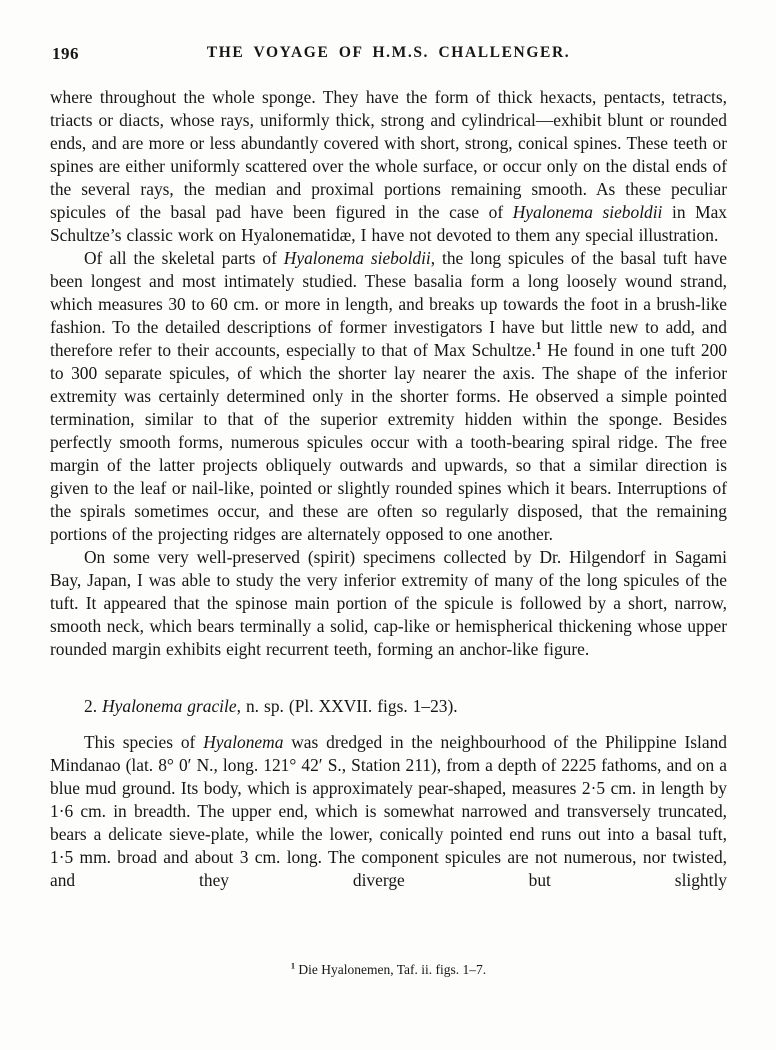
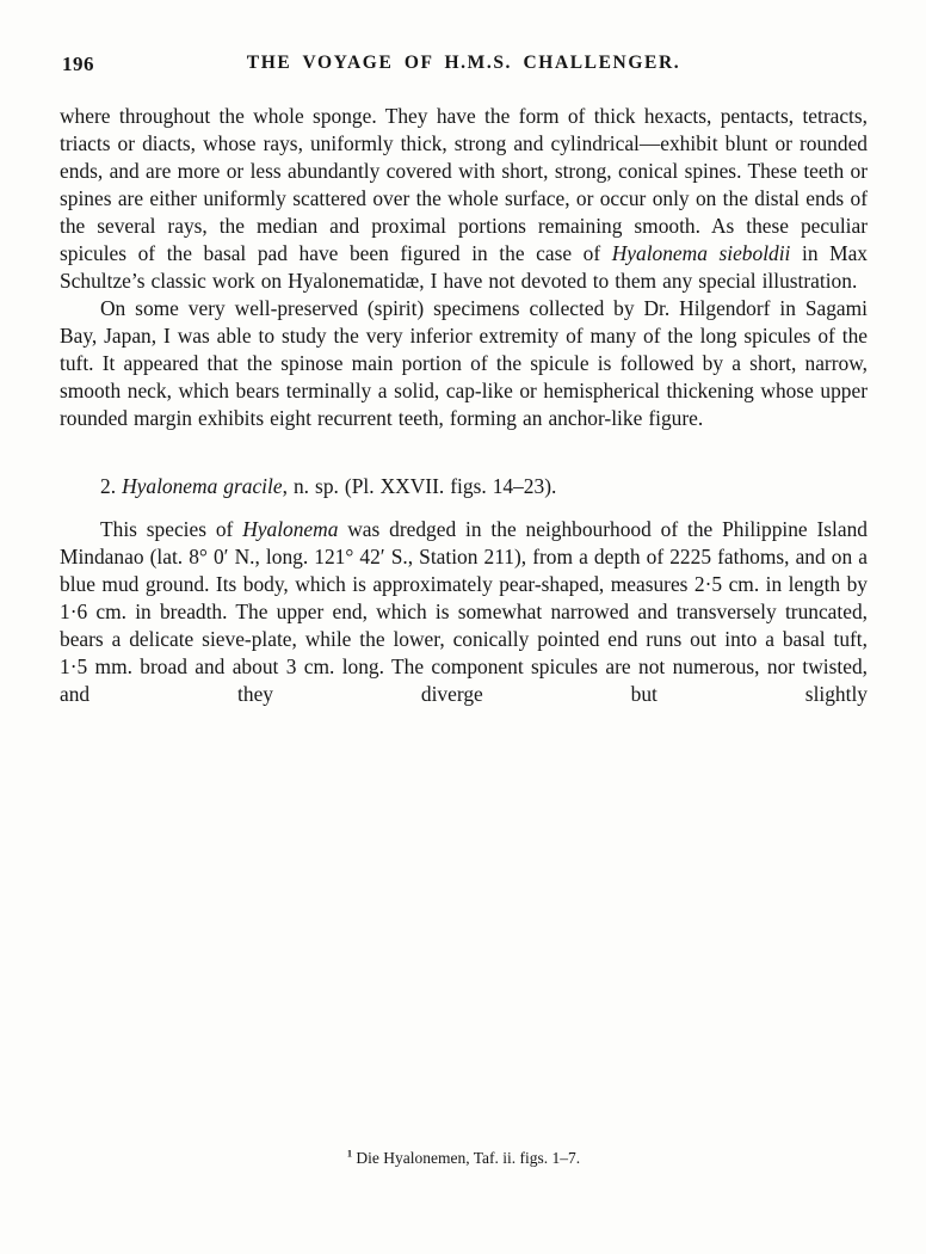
  196
  THE VOYAGE OF H.M.S. CHALLENGER.
  where throughout the whole sponge. They have the form of thick hexacts, pentacts, tetracts, triacts or diacts, whose rays, uniformly thick, strong and cylindrical—exhibit blunt or rounded ends, and are more or less abundantly covered with short, strong, conical spines. These teeth or spines are either uniformly scattered over the whole surface, or occur only on the distal ends of the several rays, the median and proximal portions remaining smooth. As these peculiar spicules of the basal pad have been figured in the case of Hyalonema sieboldii in Max Schultze’s classic work on Hyalonematidæ, I have not devoted to them any special illustration.
- Of all the skeletal parts of Hyalonema sieboldii, the long spicules of the basal tuft have been longest and most intimately studied. These basalia form a long loosely wound strand, which measures 30 to 60 cm. or more in length, and breaks up towards the foot in a brush-like fashion. To the detailed descriptions of former investigators I have but little new to add, and therefore refer to their accounts, especially to that of Max Schultze.1 He found in one tuft 200 to 300 separate spicules, of which the shorter lay nearer the axis. The shape of the inferior extremity was certainly determined only in the shorter forms. He observed a simple pointed termination, similar to that of the superior extremity hidden within the sponge. Besides perfectly smooth forms, numerous spicules occur with a tooth-bearing spiral ridge. The free margin of the latter projects obliquely outwards and upwards, so that a similar direction is given to the leaf or nail-like, pointed or slightly rounded spines which it bears. Interruptions of the spirals sometimes occur, and these are often so regularly disposed, that the remaining portions of the projecting ridges are alternately opposed to one another.
  On some very well-preserved (spirit) specimens collected by Dr. Hilgendorf in Sagami Bay, Japan, I was able to study the very inferior extremity of many of the long spicules of the tuft. It appeared that the spinose main portion of the spicule is followed by a short, narrow, smooth neck, which bears terminally a solid, cap-like or hemispherical thickening whose upper rounded margin exhibits eight recurrent teeth, forming an anchor-like figure.
- 2. Hyalonema gracile, n. sp. (Pl. XXVII. figs. 1–23).
+ 2. Hyalonema gracile, n. sp. (Pl. XXVII. figs. 14–23).
  This species of Hyalonema was dredged in the neighbourhood of the Philippine Island Mindanao (lat. 8° 0′ N., long. 121° 42′ S., Station 211), from a depth of 2225 fathoms, and on a blue mud ground. Its body, which is approximately pear-shaped, measures 2·5 cm. in length by 1·6 cm. in breadth. The upper end, which is somewhat narrowed and transversely truncated, bears a delicate sieve-plate, while the lower, conically pointed end runs out into a basal tuft, 1·5 mm. broad and about 3 cm. long. The component spicules are not numerous, nor twisted, and they diverge but slightly
  1 Die Hyalonemen, Taf. ii. figs. 1–7.
